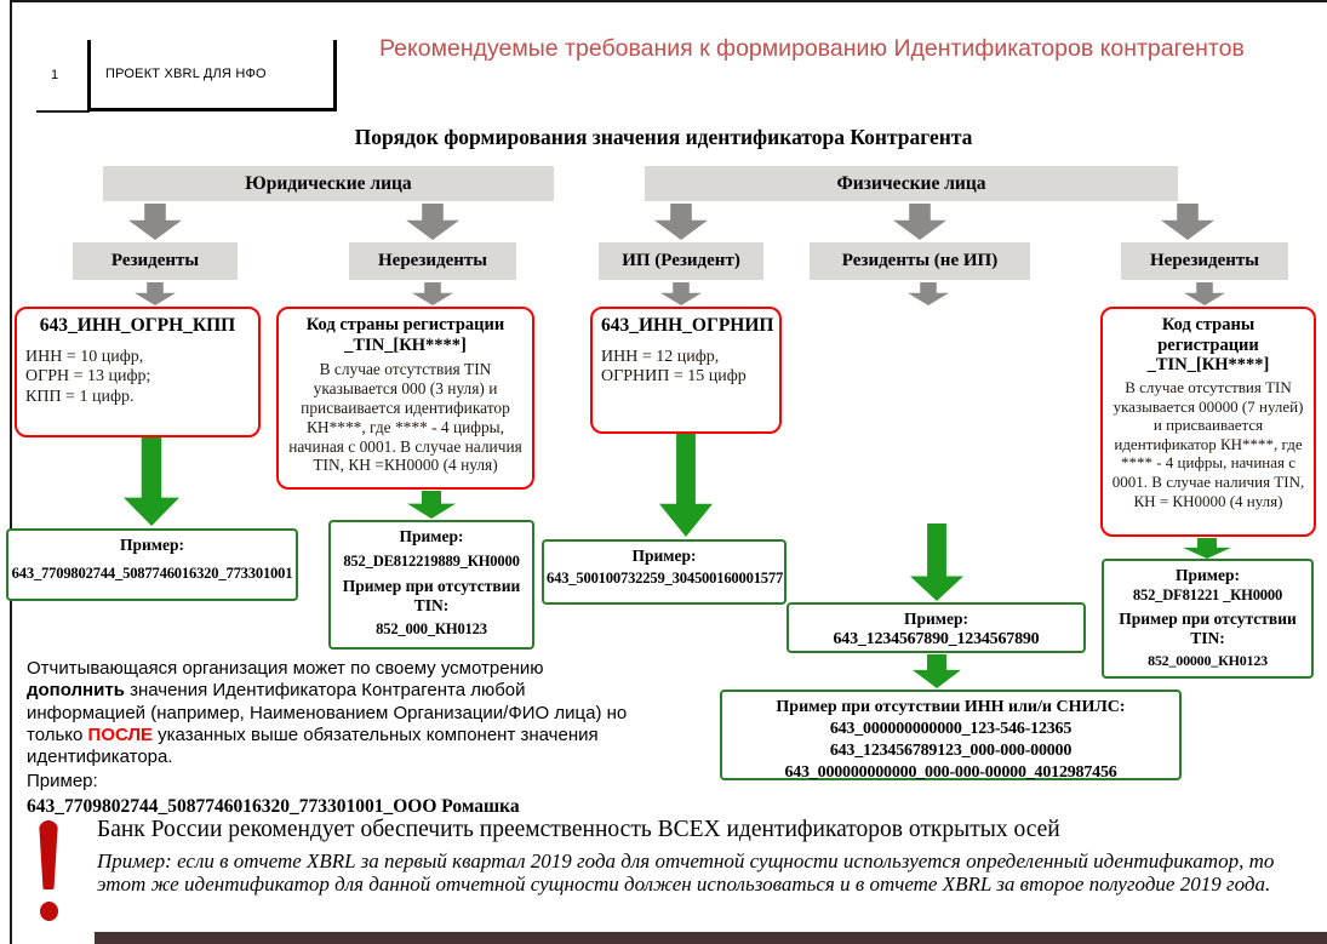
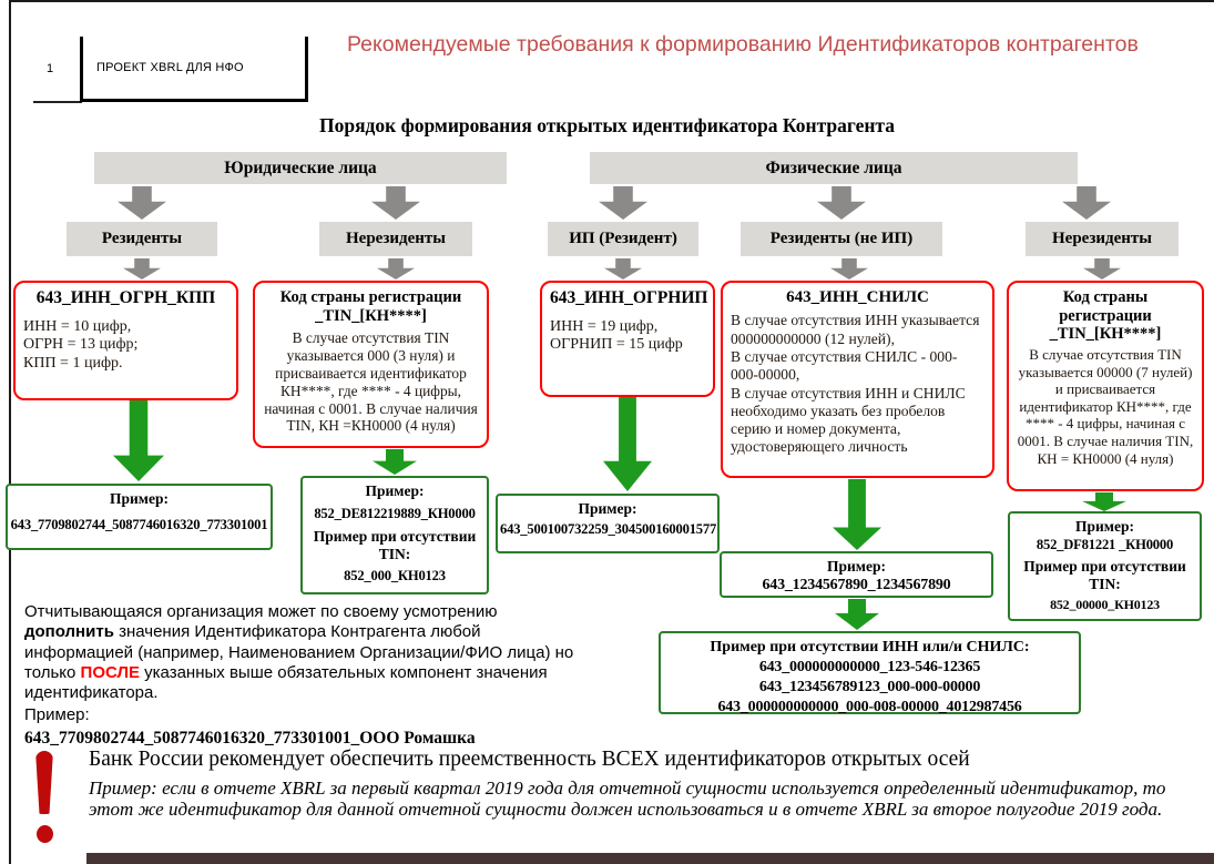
  1
  ПРОЕКТ XBRL ДЛЯ НФО
  Рекомендуемые требования к формированию Идентификаторов контрагентов
- Порядок формирования значения идентификатора Контрагента
+ Порядок формирования открытых идентификатора Контрагента
  Юридические лица
  Физические лица
  Резиденты
  Нерезиденты
  ИП (Резидент)
  Резиденты (не ИП)
  Нерезиденты
  643_ИНН_ОГРН_КПП
  ИНН = 10 цифр,
  ОГРН = 13 цифр;
  КПП = 1 цифр.
  Код страны регистрации _TIN_[КН****]
  В случае отсутствия TIN указывается 000 (3 нуля) и присваивается идентификатор КН****, где **** - 4 цифры, начиная с 0001. В случае наличия TIN, КН =КН0000 (4 нуля)
  643_ИНН_ОГРНИП
- ИНН = 12 цифр,
+ ИНН = 19 цифр,
  ОГРНИП = 15 цифр
+ 643_ИНН_СНИЛС
+ В случае отсутствия ИНН указывается 000000000000 (12 нулей),
+ В случае отсутствия СНИЛС - 000-000-00000,
+ В случае отсутствия ИНН и СНИЛС необходимо указать без пробелов серию и номер документа, удостоверяющего личность
  Код страны регистрации _TIN_[КН****]
  В случае отсутствия TIN указывается 00000 (7 нулей) и присваивается идентификатор КН****, где **** - 4 цифры, начиная с 0001. В случае наличия TIN, КН = КН0000 (4 нуля)
  Пример:
  643_7709802744_5087746016320_773301001
  Пример:
  852_DE812219889_КН0000
  Пример при отсутствии TIN:
  852_000_КН0123
  Пример:
  643_500100732259_304500160001577
  Пример:
  643_1234567890_1234567890
  Пример:
  852_DF81221 _КН0000
  Пример при отсутствии TIN:
  852_00000_КН0123
  Пример при отсутствии ИНН или/и СНИЛС:
  643_000000000000_123-546-12365
  643_123456789123_000-000-00000
- 643_000000000000_000-000-00000_4012987456
+ 643_000000000000_000-008-00000_4012987456
  Отчитывающаяся организация может по своему усмотрению дополнить значения Идентификатора Контрагента любой информацией (например, Наименованием Организации/ФИО лица) но только ПОСЛЕ указанных выше обязательных компонент значения идентификатора.
  Пример:
  643_7709802744_5087746016320_773301001_ООО Ромашка
  Банк России рекомендует обеспечить преемственность ВСЕХ идентификаторов открытых осей
  Пример: если в отчете XBRL за первый квартал 2019 года для отчетной сущности используется определенный идентификатор, то этот же идентификатор для данной отчетной сущности должен использоваться и в отчете XBRL за второе полугодие 2019 года.
